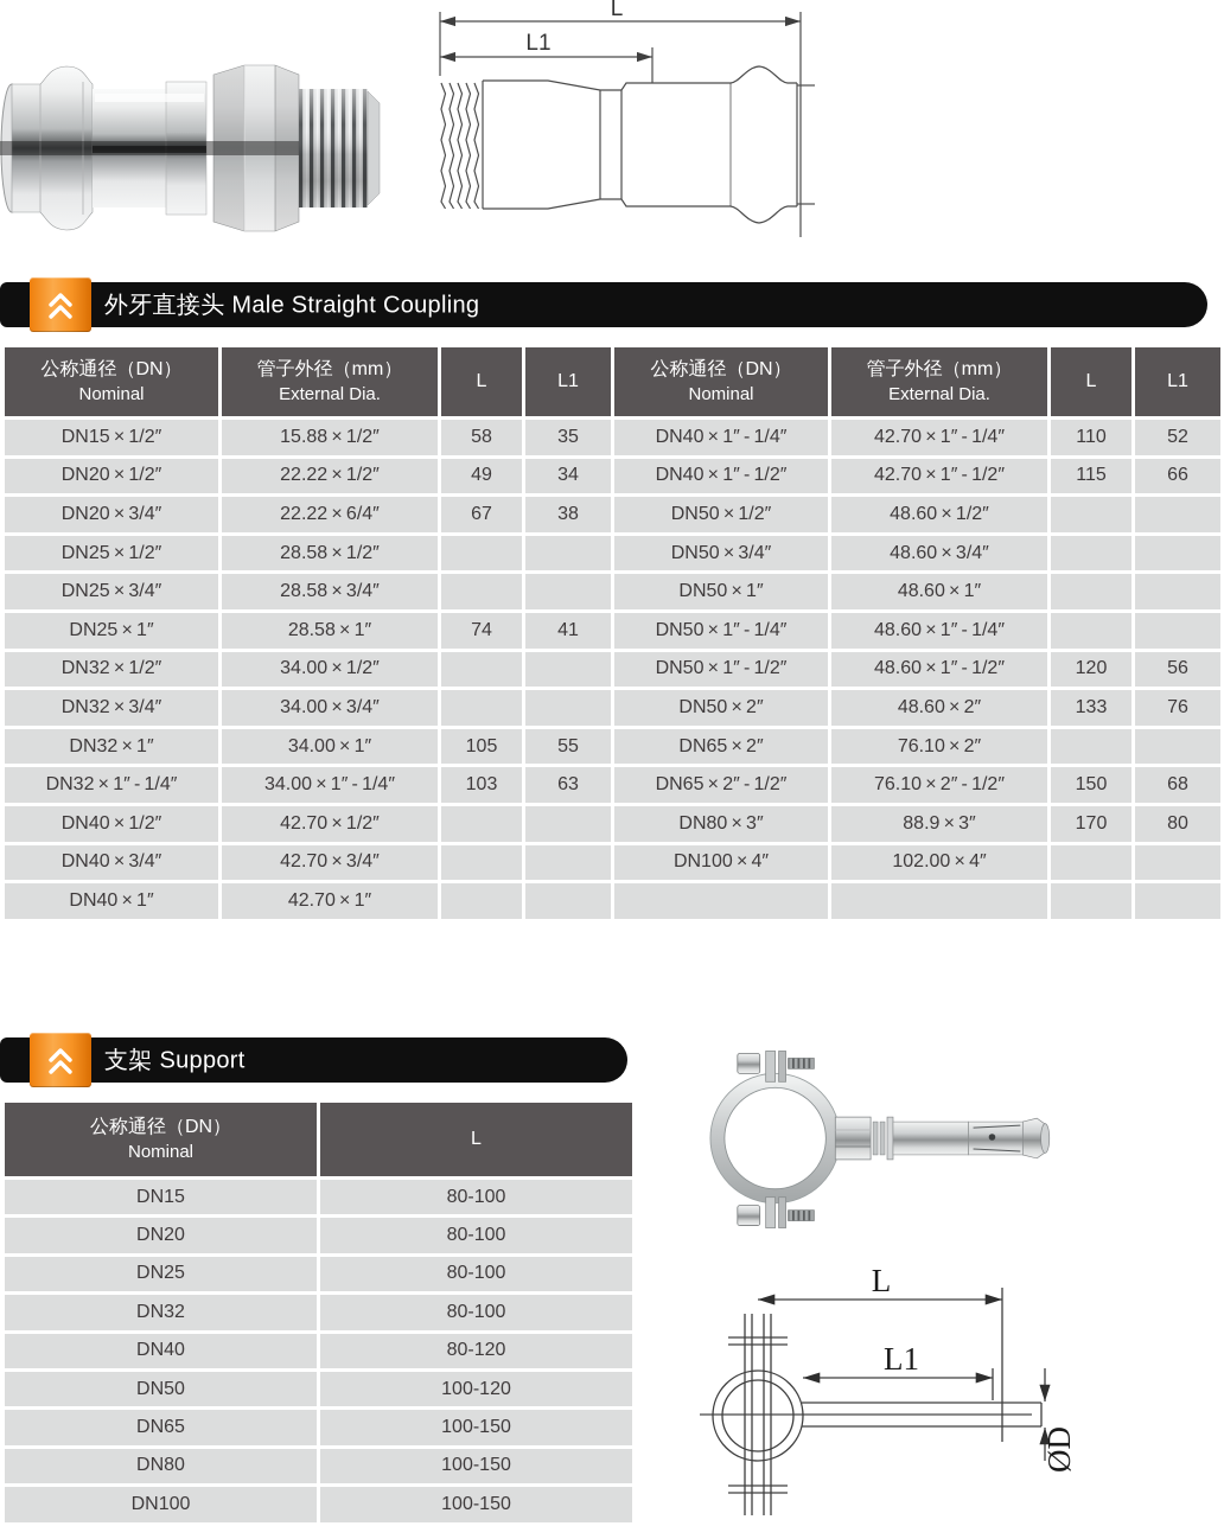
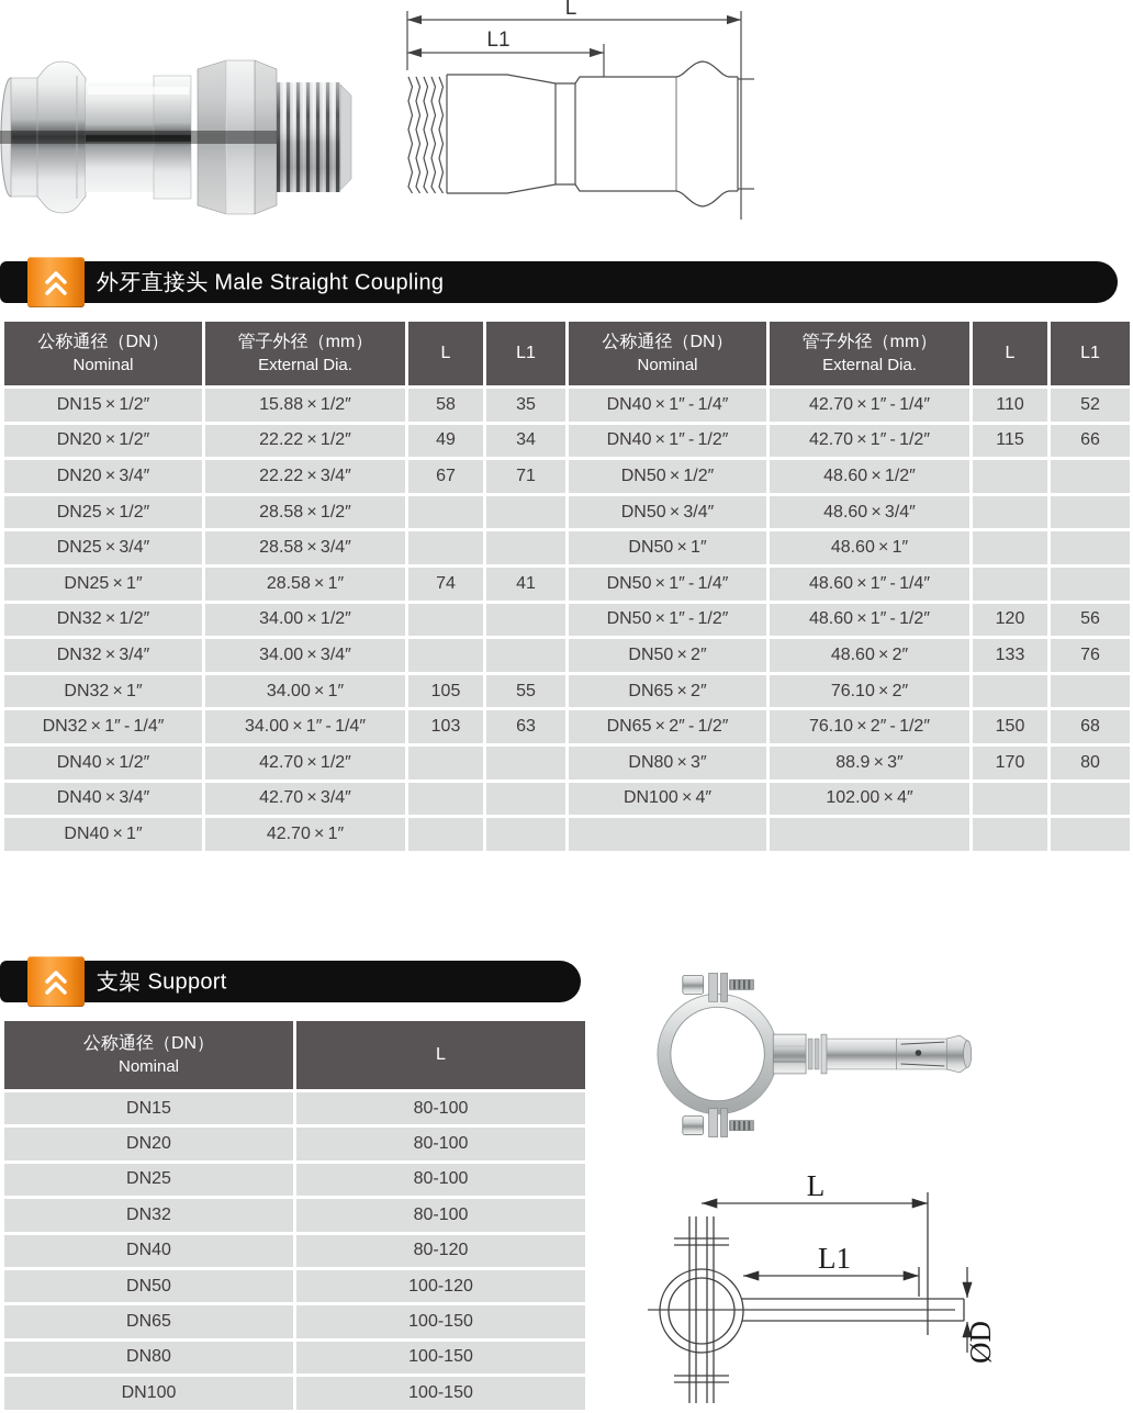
  L
  L1
  外牙直接头 Male Straight Coupling
  公称通径（DN）
  Nominal
  管子外径（mm）
  External Dia.
  L
  L1
  公称通径（DN）
  Nominal
  管子外径（mm）
  External Dia.
  L
  L1
  DN15 × 1/2″
  15.88 × 1/2″
  58
  35
  DN40 × 1″ - 1/4″
  42.70 × 1″ - 1/4″
  110
  52
  DN20 × 1/2″
  22.22 × 1/2″
  49
  34
  DN40 × 1″ - 1/2″
  42.70 × 1″ - 1/2″
  115
  66
  DN20 × 3/4″
- 22.22 × 6/4″
+ 22.22 × 3/4″
  67
- 38
+ 71
  DN50 × 1/2″
  48.60 × 1/2″
  DN25 × 1/2″
  28.58 × 1/2″
  DN50 × 3/4″
  48.60 × 3/4″
  DN25 × 3/4″
  28.58 × 3/4″
  DN50 × 1″
  48.60 × 1″
  DN25 × 1″
  28.58 × 1″
  74
  41
  DN50 × 1″ - 1/4″
  48.60 × 1″ - 1/4″
  DN32 × 1/2″
  34.00 × 1/2″
  DN50 × 1″ - 1/2″
  48.60 × 1″ - 1/2″
  120
  56
  DN32 × 3/4″
  34.00 × 3/4″
  DN50 × 2″
  48.60 × 2″
  133
  76
  DN32 × 1″
  34.00 × 1″
  105
  55
  DN65 × 2″
  76.10 × 2″
  DN32 × 1″ - 1/4″
  34.00 × 1″ - 1/4″
  103
  63
  DN65 × 2″ - 1/2″
  76.10 × 2″ - 1/2″
  150
  68
  DN40 × 1/2″
  42.70 × 1/2″
  DN80 × 3″
  88.9 × 3″
  170
  80
  DN40 × 3/4″
  42.70 × 3/4″
  DN100 × 4″
  102.00 × 4″
  DN40 × 1″
  42.70 × 1″
  支架 Support
  公称通径（DN）
  Nominal
  L
  DN15
  80-100
  DN20
  80-100
  DN25
  80-100
  DN32
  80-100
  DN40
  80-120
  DN50
  100-120
  DN65
  100-150
  DN80
  100-150
  DN100
  100-150
  L
  L1
